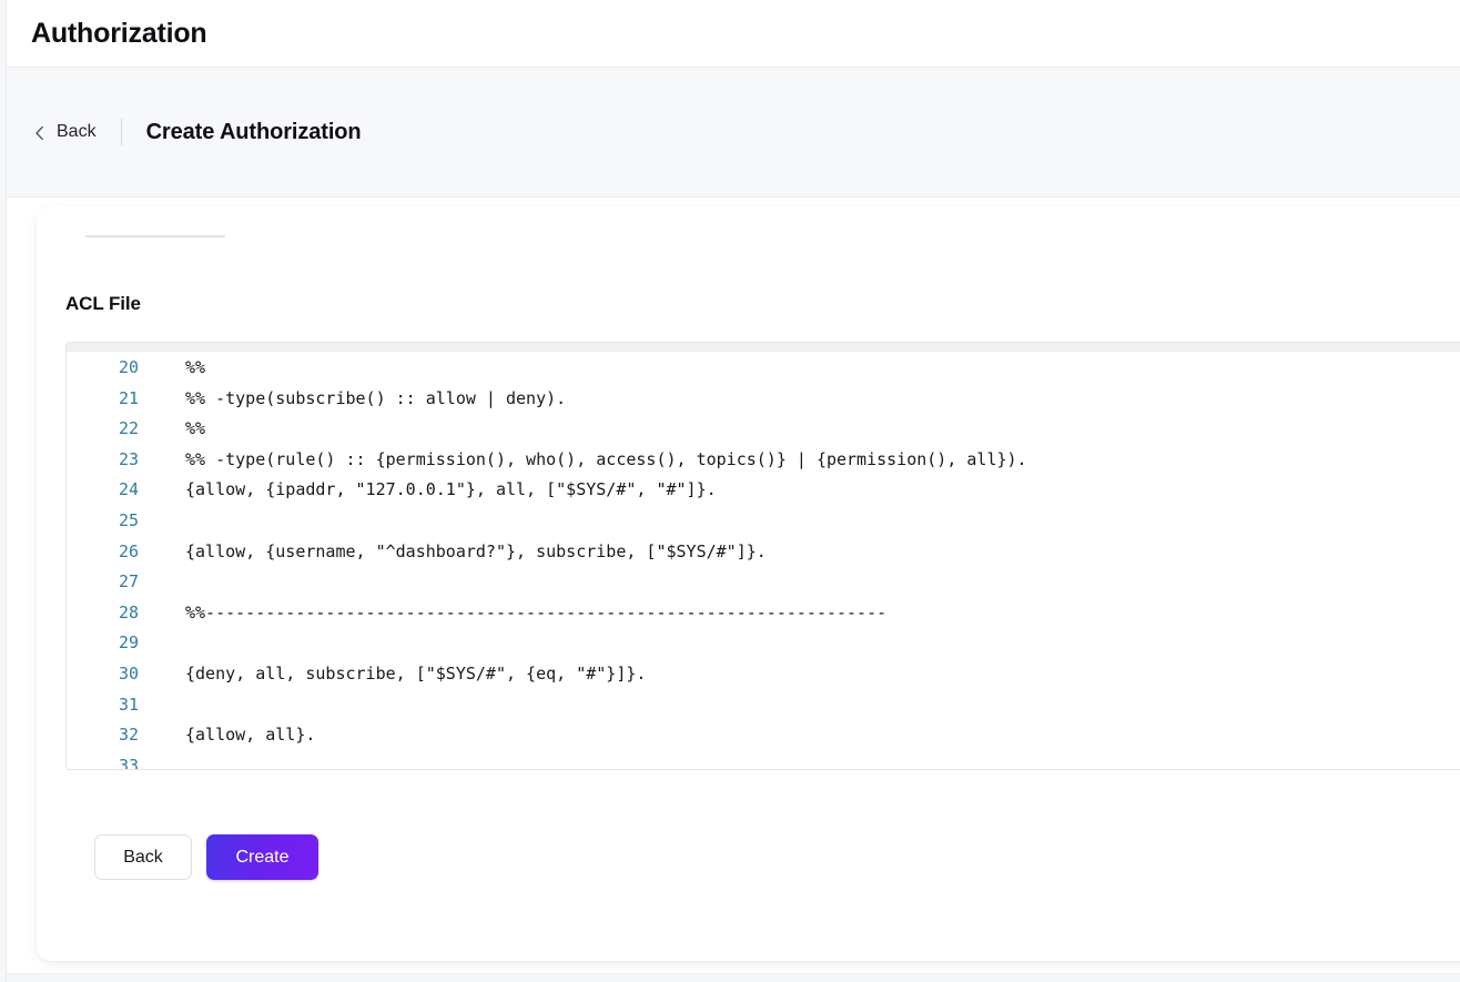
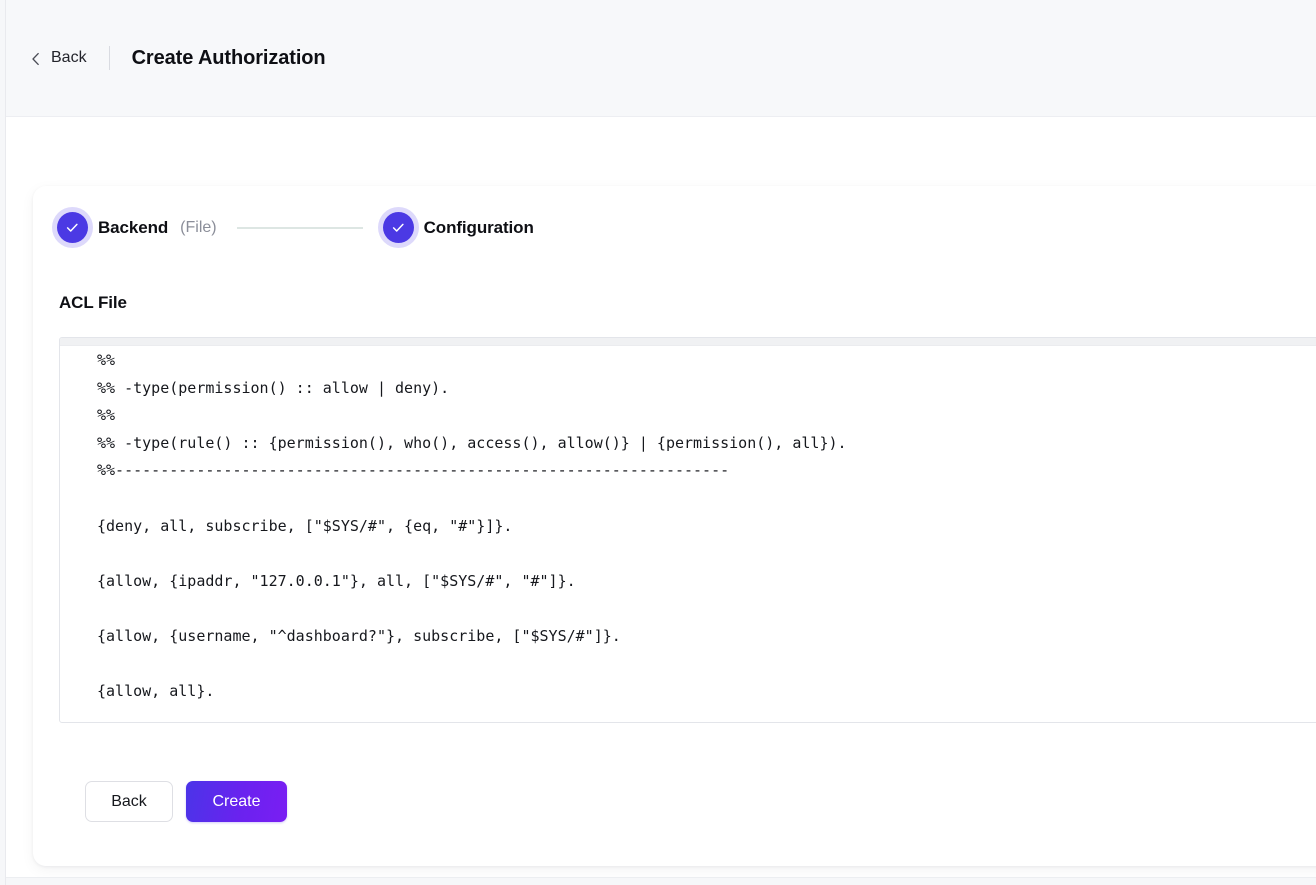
- Authorization
  Back
  Create Authorization
+ Backend
+ (File)
+ Configuration
  ACL File
- 20
- 21
- 22
- 23
- 24
- 25
- 26
- 27
- 28
- 29
- 30
- 31
- 32
- 33
  %%
- %% -type(subscribe() :: allow | deny).
+ %% -type(permission() :: allow | deny).
  %%
- %% -type(rule() :: {permission(), who(), access(), topics()} | {permission(), all}).
+ %% -type(rule() :: {permission(), who(), access(), allow()} | {permission(), all}).
- {allow, {ipaddr, "127.0.0.1"}, all, ["$SYS/#", "#"]}.
+ %%--------------------------------------------------------------------
- {allow, {username, "^dashboard?"}, subscribe, ["$SYS/#"]}.
+ {deny, all, subscribe, ["$SYS/#", {eq, "#"}]}.
- %%--------------------------------------------------------------------
+ {allow, {ipaddr, "127.0.0.1"}, all, ["$SYS/#", "#"]}.
- {deny, all, subscribe, ["$SYS/#", {eq, "#"}]}.
+ {allow, {username, "^dashboard?"}, subscribe, ["$SYS/#"]}.
  {allow, all}.
  Back
  Create
